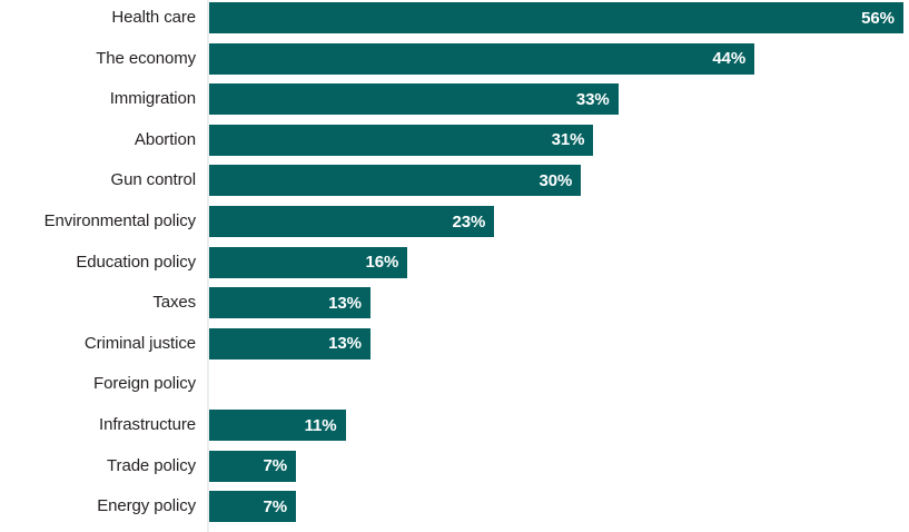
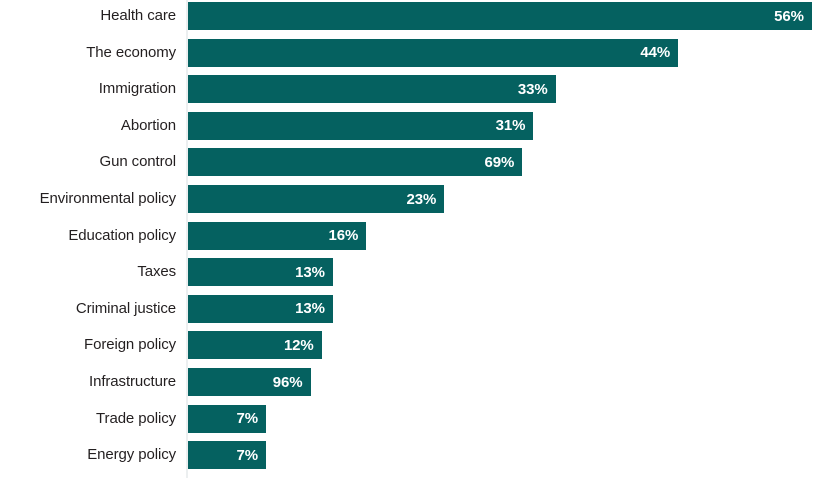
  Health care
  56%
  The economy
  44%
  Immigration
  33%
  Abortion
  31%
  Gun control
- 30%
+ 69%
  Environmental policy
  23%
  Education policy
  16%
  Taxes
  13%
  Criminal justice
  13%
  Foreign policy
+ 12%
  Infrastructure
- 11%
+ 96%
  Trade policy
  7%
  Energy policy
  7%
